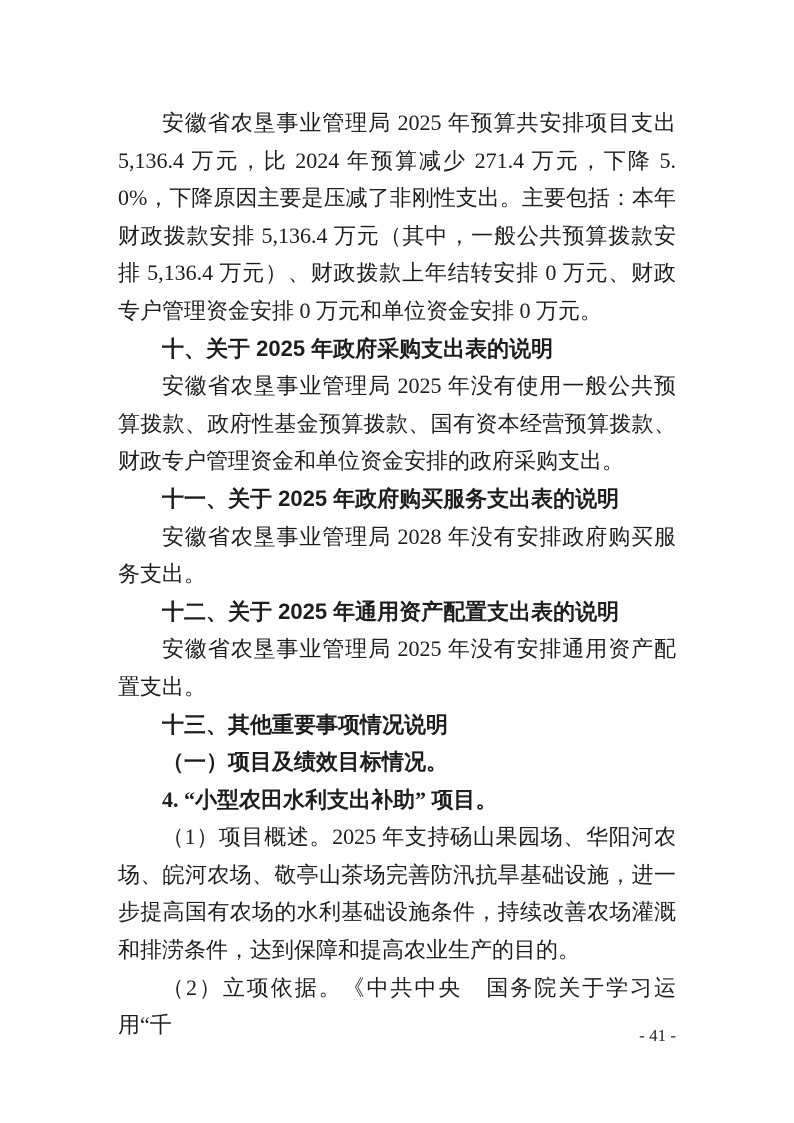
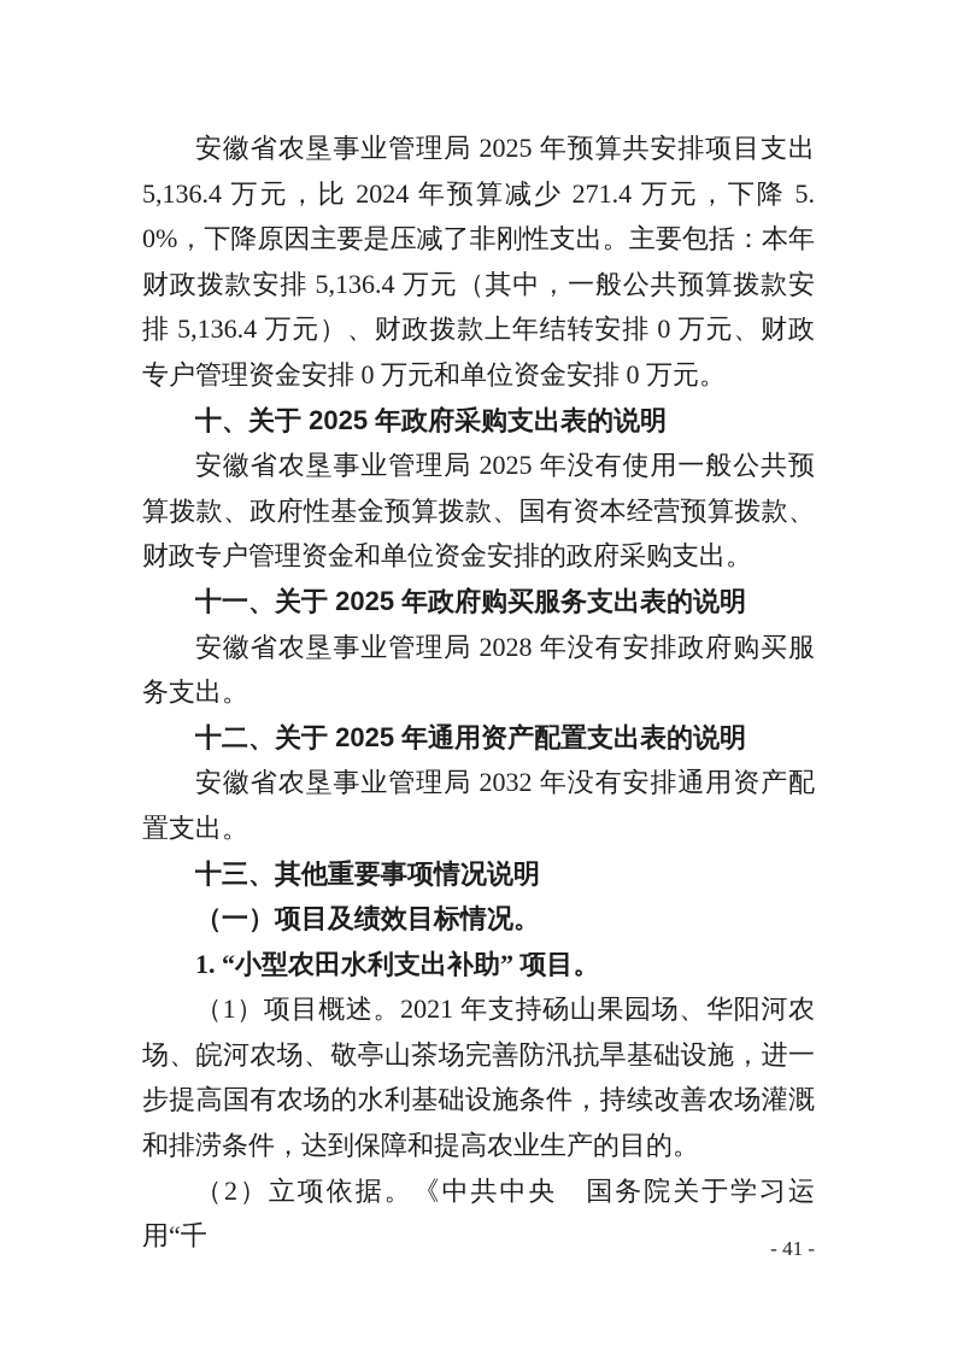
  安徽省农垦事业管理局 2025 年预算共安排项目支出 5,136.4 万元，比 2024 年预算减少 271.4 万元，下降 5.0%，下降原因主要是压减了非刚性支出。主要包括：本年财政拨款安排 5,136.4 万元（其中，一般公共预算拨款安排 5,136.4 万元）、财政拨款上年结转安排 0 万元、财政专户管理资金安排 0 万元和单位资金安排 0 万元。
  十、关于 2025 年政府采购支出表的说明
  安徽省农垦事业管理局 2025 年没有使用一般公共预算拨款、政府性基金预算拨款、国有资本经营预算拨款、财政专户管理资金和单位资金安排的政府采购支出。
  十一、关于 2025 年政府购买服务支出表的说明
  安徽省农垦事业管理局 2028 年没有安排政府购买服务支出。
  十二、关于 2025 年通用资产配置支出表的说明
- 安徽省农垦事业管理局 2025 年没有安排通用资产配置支出。
+ 安徽省农垦事业管理局 2032 年没有安排通用资产配置支出。
  十三、其他重要事项情况说明
  （一）项目及绩效目标情况。
- 4. “小型农田水利支出补助” 项目。
+ 1. “小型农田水利支出补助” 项目。
- （1）项目概述。2025 年支持砀山果园场、华阳河农场、皖河农场、敬亭山茶场完善防汛抗旱基础设施，进一步提高国有农场的水利基础设施条件，持续改善农场灌溉和排涝条件，达到保障和提高农业生产的目的。
+ （1）项目概述。2021 年支持砀山果园场、华阳河农场、皖河农场、敬亭山茶场完善防汛抗旱基础设施，进一步提高国有农场的水利基础设施条件，持续改善农场灌溉和排涝条件，达到保障和提高农业生产的目的。
  （2）立项依据。《中共中央 国务院关于学习运用“千
  - 41 -
